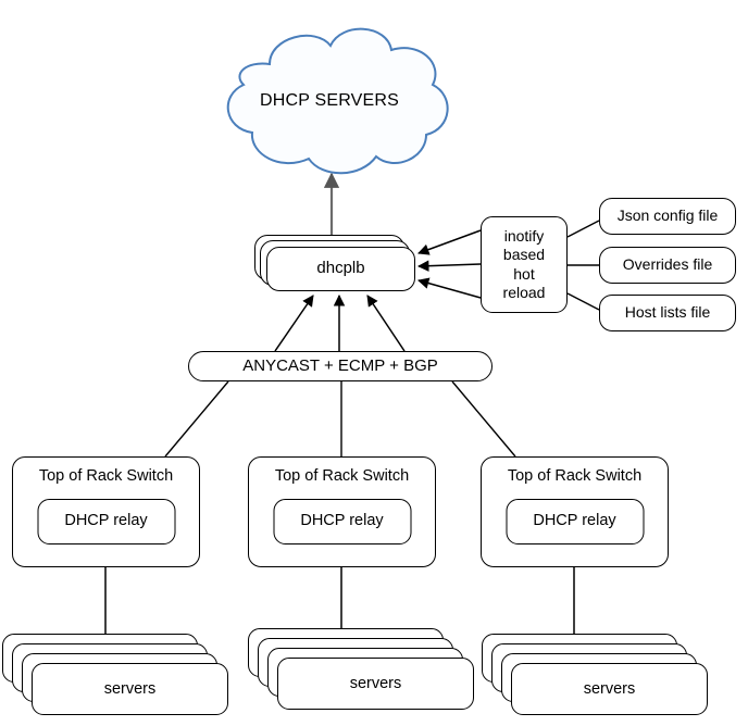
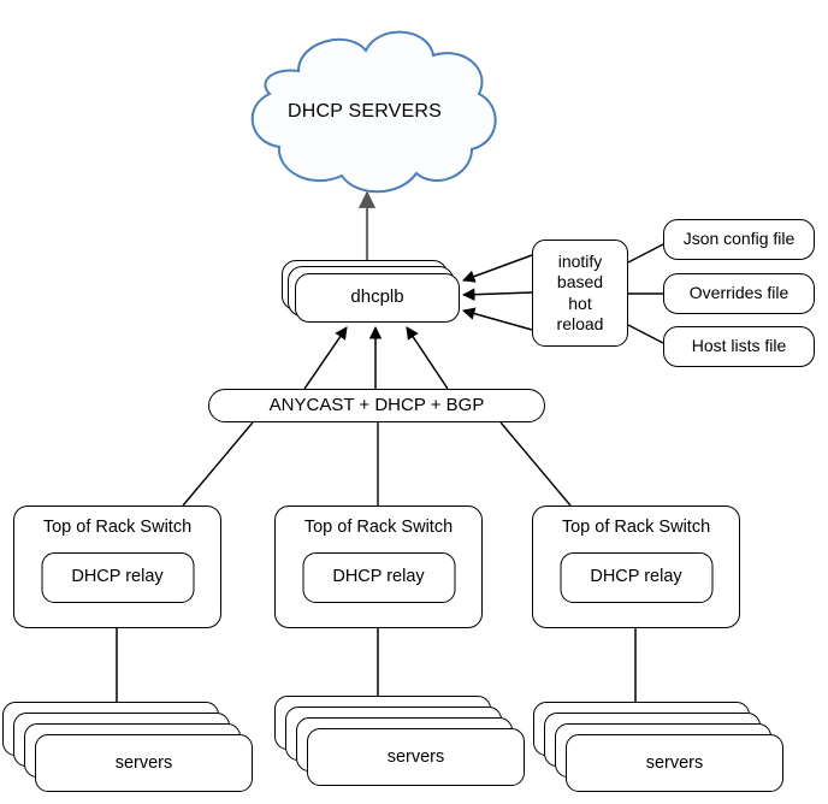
  DHCP SERVERS
  dhcplb
  inotify
  based
  hot
  reload
  Json config file
  Overrides file
  Host lists file
- ANYCAST + ECMP + BGP
+ ANYCAST + DHCP + BGP
  Top of Rack Switch
  DHCP relay
  Top of Rack Switch
  DHCP relay
  Top of Rack Switch
  DHCP relay
  servers
  servers
  servers
